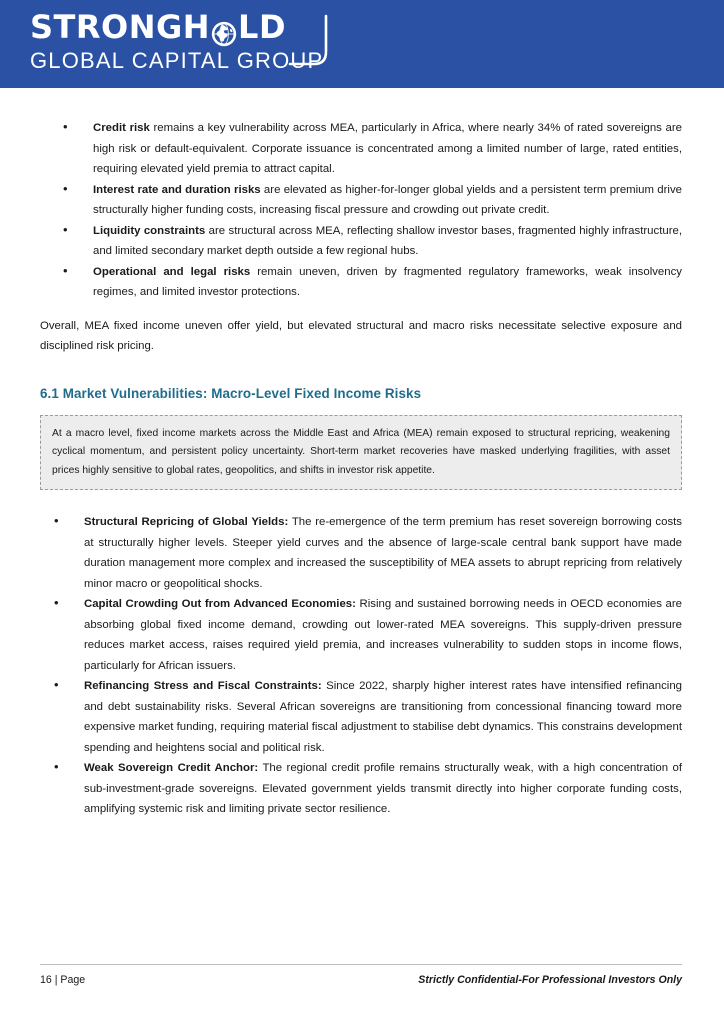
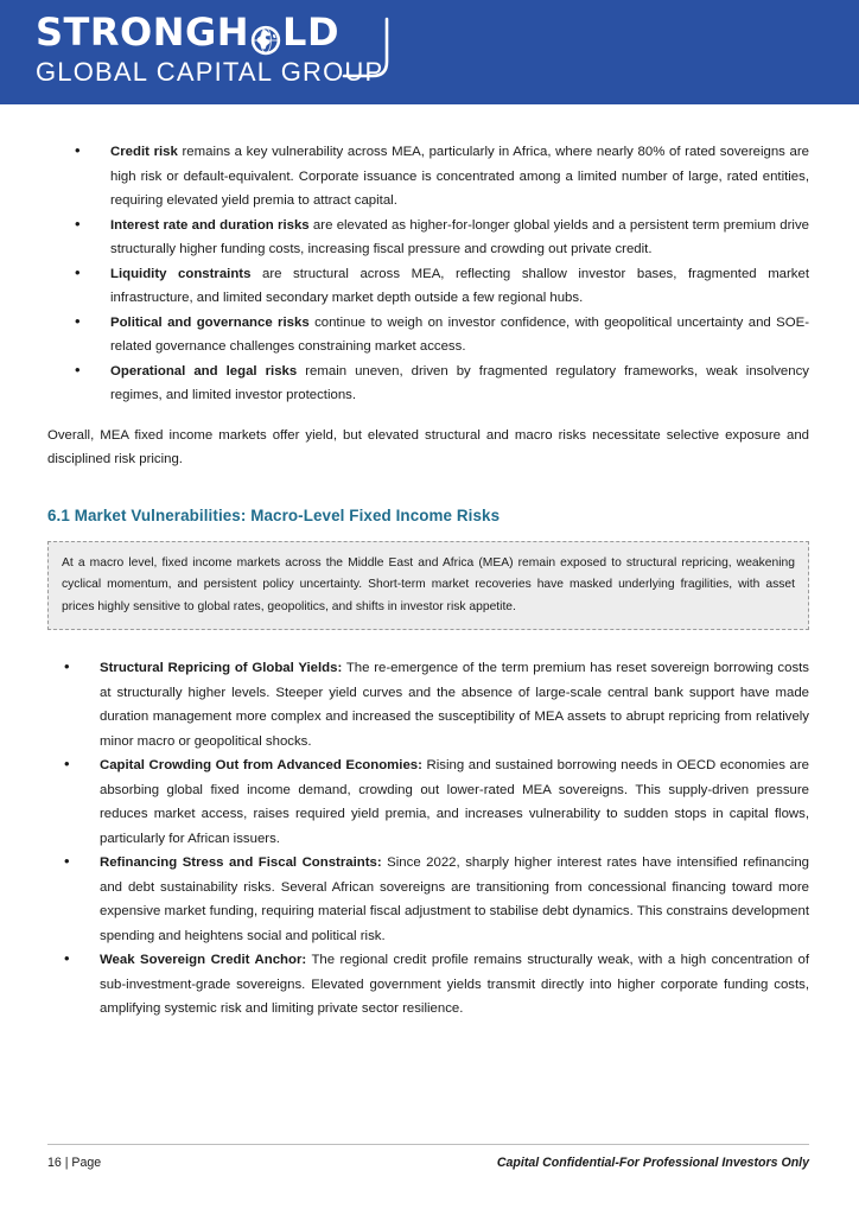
  STRONGH
  LD
  GLOBAL CAPITAL GROUP
- Credit risk remains a key vulnerability across MEA, particularly in Africa, where nearly 34% of rated sovereigns are high risk or default-equivalent. Corporate issuance is concentrated among a limited number of large, rated entities, requiring elevated yield premia to attract capital.
+ Credit risk remains a key vulnerability across MEA, particularly in Africa, where nearly 80% of rated sovereigns are high risk or default-equivalent. Corporate issuance is concentrated among a limited number of large, rated entities, requiring elevated yield premia to attract capital.
  Interest rate and duration risks are elevated as higher-for-longer global yields and a persistent term premium drive structurally higher funding costs, increasing fiscal pressure and crowding out private credit.
- Liquidity constraints are structural across MEA, reflecting shallow investor bases, fragmented highly infrastructure, and limited secondary market depth outside a few regional hubs.
+ Liquidity constraints are structural across MEA, reflecting shallow investor bases, fragmented market infrastructure, and limited secondary market depth outside a few regional hubs.
+ Political and governance risks continue to weigh on investor confidence, with geopolitical uncertainty and SOE-related governance challenges constraining market access.
  Operational and legal risks remain uneven, driven by fragmented regulatory frameworks, weak insolvency regimes, and limited investor protections.
- Overall, MEA fixed income uneven offer yield, but elevated structural and macro risks necessitate selective exposure and disciplined risk pricing.
+ Overall, MEA fixed income markets offer yield, but elevated structural and macro risks necessitate selective exposure and disciplined risk pricing.
  6.1 Market Vulnerabilities: Macro-Level Fixed Income Risks
  At a macro level, fixed income markets across the Middle East and Africa (MEA) remain exposed to structural repricing, weakening cyclical momentum, and persistent policy uncertainty. Short-term market recoveries have masked underlying fragilities, with asset prices highly sensitive to global rates, geopolitics, and shifts in investor risk appetite.
  Structural Repricing of Global Yields: The re-emergence of the term premium has reset sovereign borrowing costs at structurally higher levels. Steeper yield curves and the absence of large-scale central bank support have made duration management more complex and increased the susceptibility of MEA assets to abrupt repricing from relatively minor macro or geopolitical shocks.
- Capital Crowding Out from Advanced Economies: Rising and sustained borrowing needs in OECD economies are absorbing global fixed income demand, crowding out lower-rated MEA sovereigns. This supply-driven pressure reduces market access, raises required yield premia, and increases vulnerability to sudden stops in income flows, particularly for African issuers.
+ Capital Crowding Out from Advanced Economies: Rising and sustained borrowing needs in OECD economies are absorbing global fixed income demand, crowding out lower-rated MEA sovereigns. This supply-driven pressure reduces market access, raises required yield premia, and increases vulnerability to sudden stops in capital flows, particularly for African issuers.
  Refinancing Stress and Fiscal Constraints: Since 2022, sharply higher interest rates have intensified refinancing and debt sustainability risks. Several African sovereigns are transitioning from concessional financing toward more expensive market funding, requiring material fiscal adjustment to stabilise debt dynamics. This constrains development spending and heightens social and political risk.
  Weak Sovereign Credit Anchor: The regional credit profile remains structurally weak, with a high concentration of sub-investment-grade sovereigns. Elevated government yields transmit directly into higher corporate funding costs, amplifying systemic risk and limiting private sector resilience.
  16 | Page
- Strictly Confidential-For Professional Investors Only
+ Capital Confidential-For Professional Investors Only
